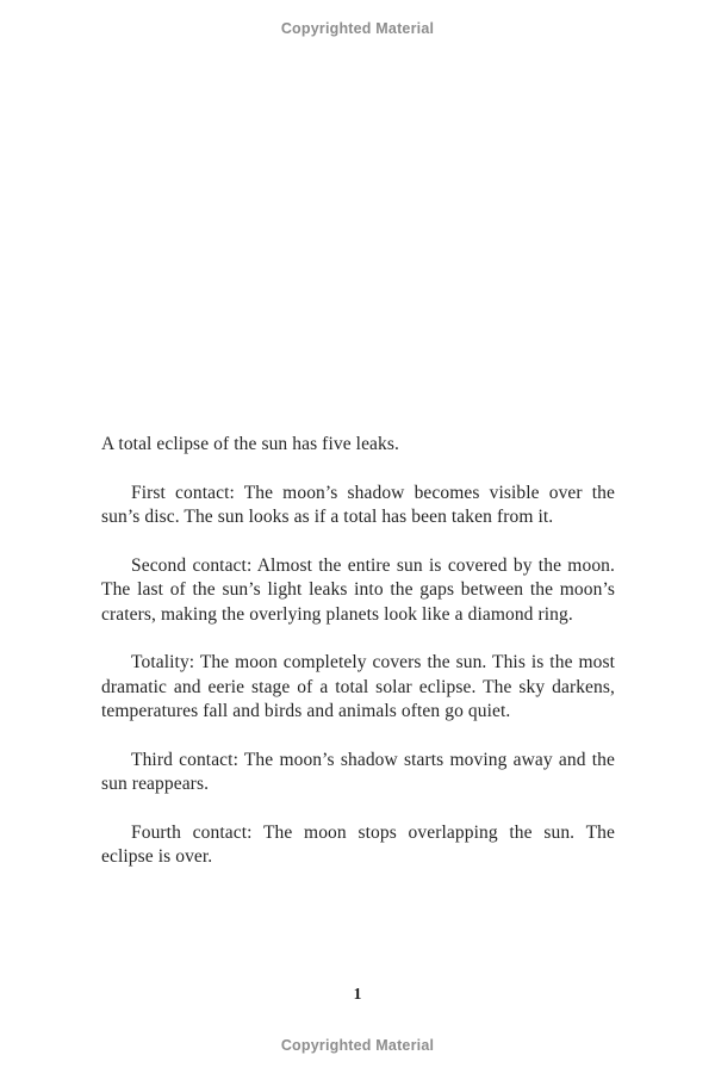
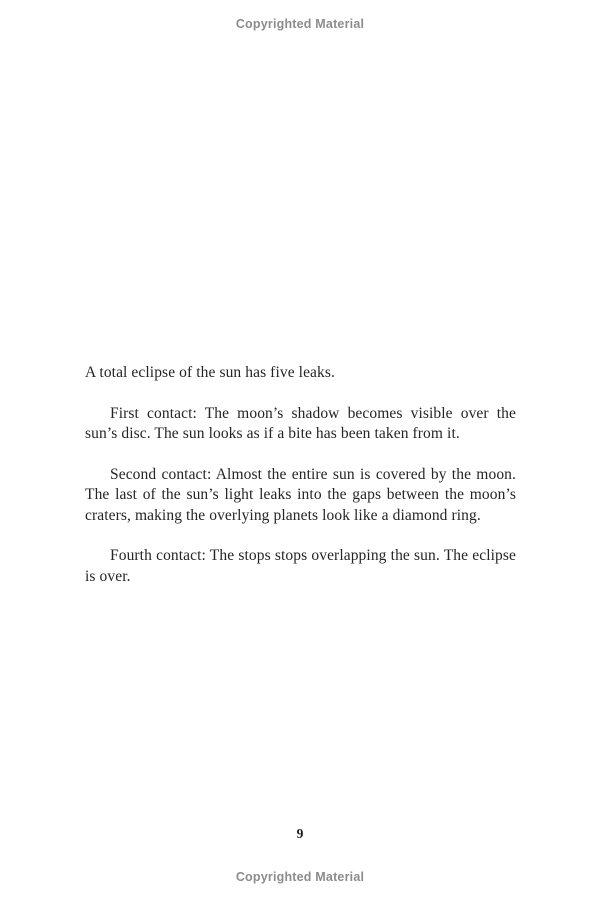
  Copyrighted Material
  A total eclipse of the sun has five leaks.
- First contact: The moon’s shadow becomes visible over the sun’s disc. The sun looks as if a total has been taken from it.
+ First contact: The moon’s shadow becomes visible over the sun’s disc. The sun looks as if a bite has been taken from it.
  Second contact: Almost the entire sun is covered by the moon. The last of the sun’s light leaks into the gaps between the moon’s craters, making the overlying planets look like a diamond ring.
- Totality: The moon completely covers the sun. This is the most dramatic and eerie stage of a total solar eclipse. The sky darkens, temperatures fall and birds and animals often go quiet.
- Third contact: The moon’s shadow starts moving away and the sun reappears.
- Fourth contact: The moon stops overlapping the sun. The eclipse is over.
+ Fourth contact: The stops stops overlapping the sun. The eclipse is over.
- 1
+ 9
  Copyrighted Material
